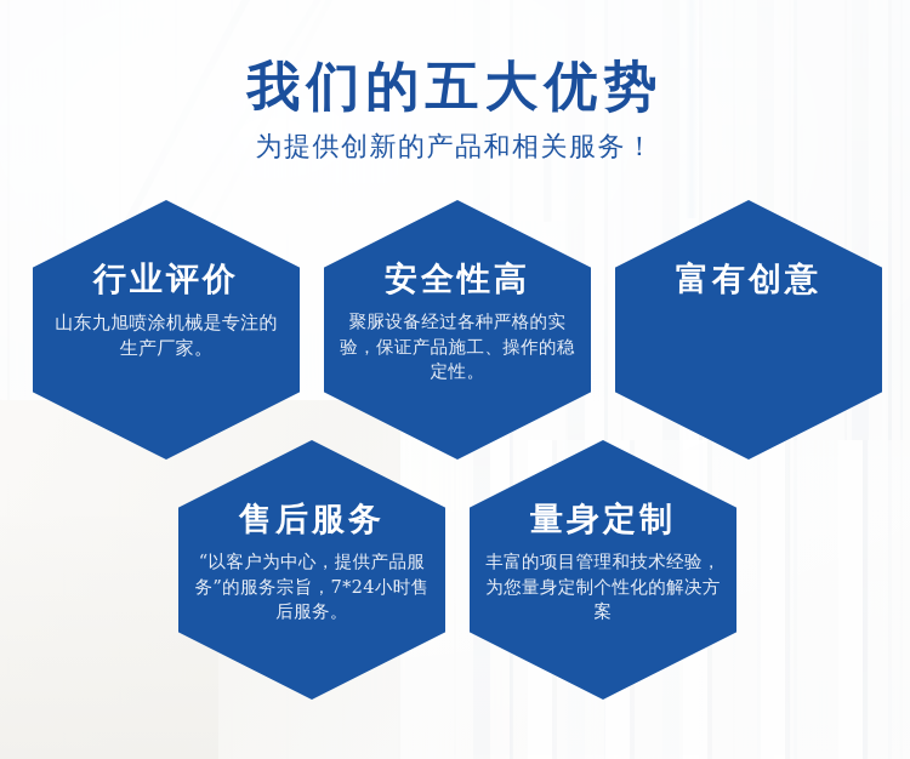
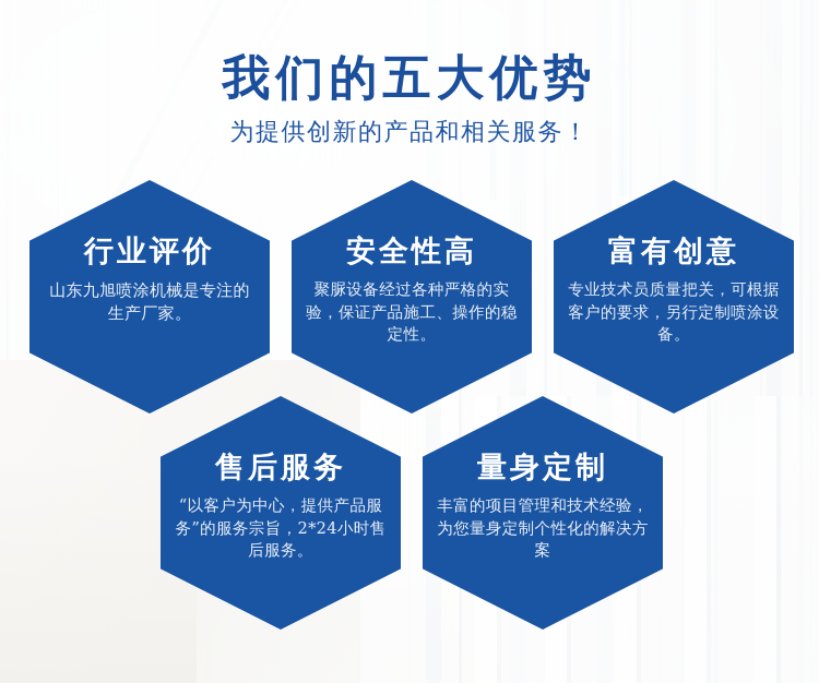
  我们的五大优势
  为提供创新的产品和相关服务！
  行业评价
  山东九旭喷涂机械是专注的生产厂家。
  安全性高
  聚脲设备经过各种严格的实验，保证产品施工、操作的稳定性。
  富有创意
+ 专业技术员质量把关，可根据客户的要求，另行定制喷涂设备。
  售后服务
- “以客户为中心，提供产品服务”的服务宗旨，7*24小时售后服务。
+ “以客户为中心，提供产品服务”的服务宗旨，2*24小时售后服务。
  量身定制
  丰富的项目管理和技术经验，为您量身定制个性化的解决方案
